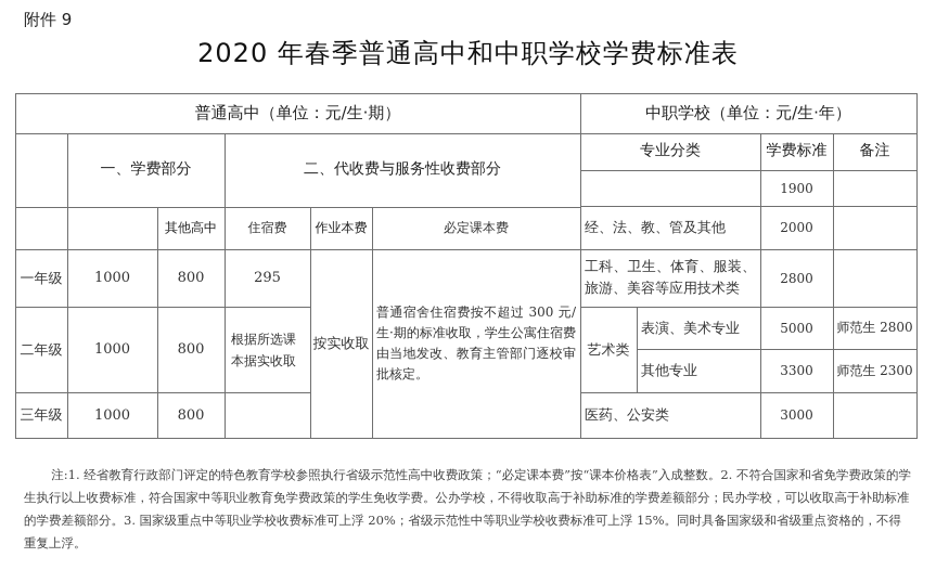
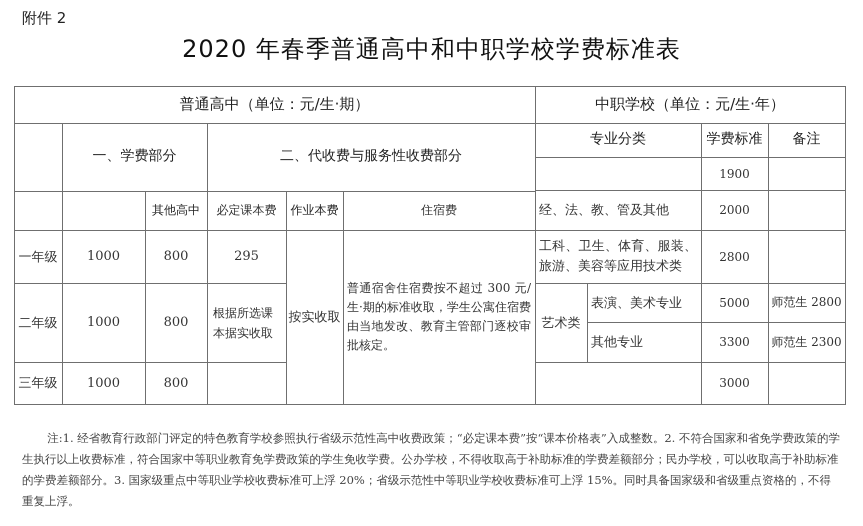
- 附件 9
+ 附件 2
  2020 年春季普通高中和中职学校学费标准表
  普通高中（单位：元/生·期）
  一、学费部分
  二、代收费与服务性收费部分
  其他高中
- 住宿费
+ 必定课本费
  作业本费
- 必定课本费
+ 住宿费
  一年级
  1000
  800
  295
  二年级
  1000
  800
  根据所选课本据实收取
  三年级
  1000
  800
  按实收取
  普通宿舍住宿费按不超过 300 元/生·期的标准收取，学生公寓住宿费由当地发改、教育主管部门逐校审批核定。
  中职学校（单位：元/生·年）
  专业分类
  学费标准
  备注
  1900
  经、法、教、管及其他
  2000
  工科、卫生、体育、服装、旅游、美容等应用技术类
  2800
  艺术类
  表演、美术专业
  5000
  师范生 2800
  其他专业
  3300
  师范生 2300
- 医药、公安类
  3000
  注:1. 经省教育行政部门评定的特色教育学校参照执行省级示范性高中收费政策；“必定课本费”按“课本价格表”入成整数。2. 不符合国家和省免学费政策的学生执行以上收费标准，符合国家中等职业教育免学费政策的学生免收学费。公办学校，不得收取高于补助标准的学费差额部分；民办学校，可以收取高于补助标准的学费差额部分。3. 国家级重点中等职业学校收费标准可上浮 20%；省级示范性中等职业学校收费标准可上浮 15%。同时具备国家级和省级重点资格的，不得重复上浮。
